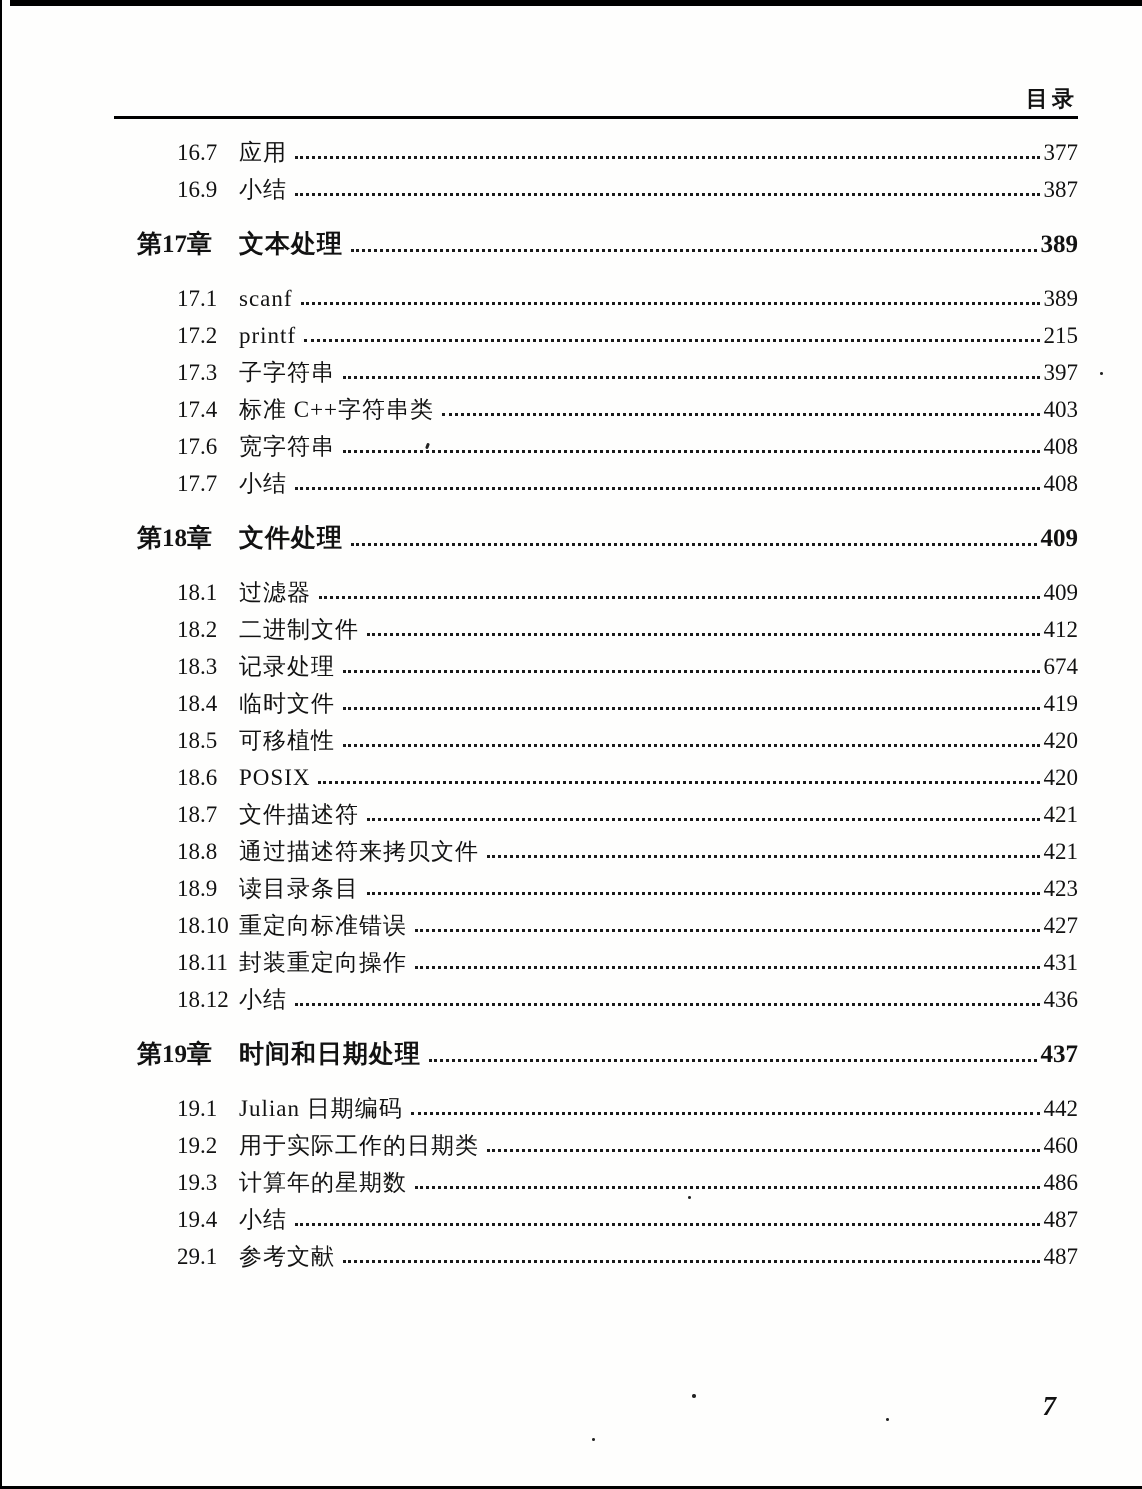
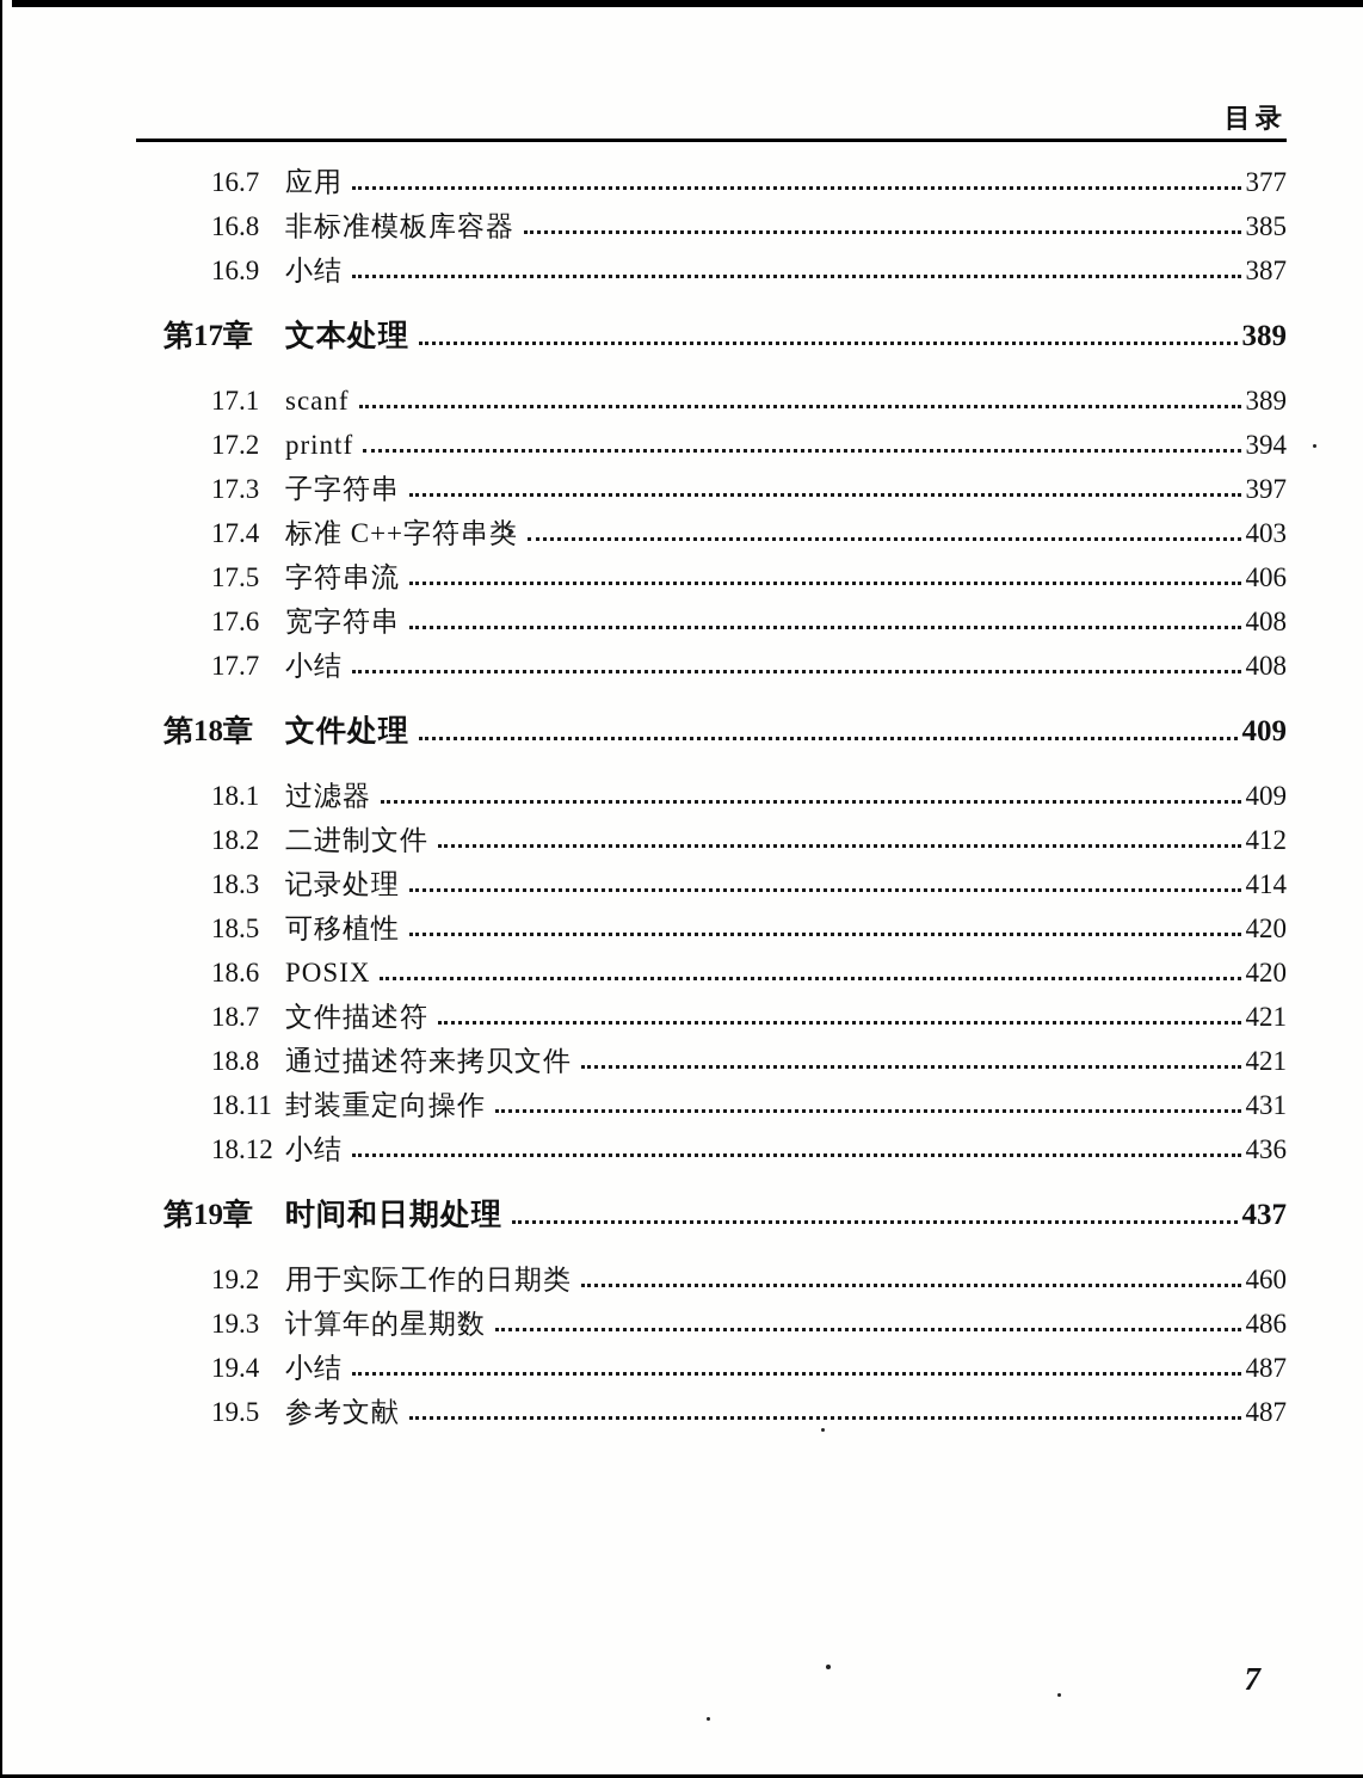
  目录
  16.7
  应用
  377
+ 16.8
+ 非标准模板库容器
+ 385
  16.9
  小结
  387
  第17章
  文本处理
  389
  17.1
  scanf
  389
  17.2
  printf
- 215
+ 394
  17.3
  子字符串
  397
  17.4
  标准 C++字符串类
  403
+ 17.5
+ 字符串流
+ 406
  17.6
  宽字符串
  408
  17.7
  小结
  408
  第18章
  文件处理
  409
  18.1
  过滤器
  409
  18.2
  二进制文件
  412
  18.3
  记录处理
- 674
+ 414
- 18.4
- 临时文件
- 419
  18.5
  可移植性
  420
  18.6
  POSIX
  420
  18.7
  文件描述符
  421
  18.8
  通过描述符来拷贝文件
  421
- 18.9
- 读目录条目
- 423
- 18.10
- 重定向标准错误
- 427
  18.11
  封装重定向操作
  431
  18.12
  小结
  436
  第19章
  时间和日期处理
  437
- 19.1
- Julian 日期编码
- 442
  19.2
  用于实际工作的日期类
  460
  19.3
  计算年的星期数
  486
  19.4
  小结
  487
- 29.1
+ 19.5
  参考文献
  487
  7
